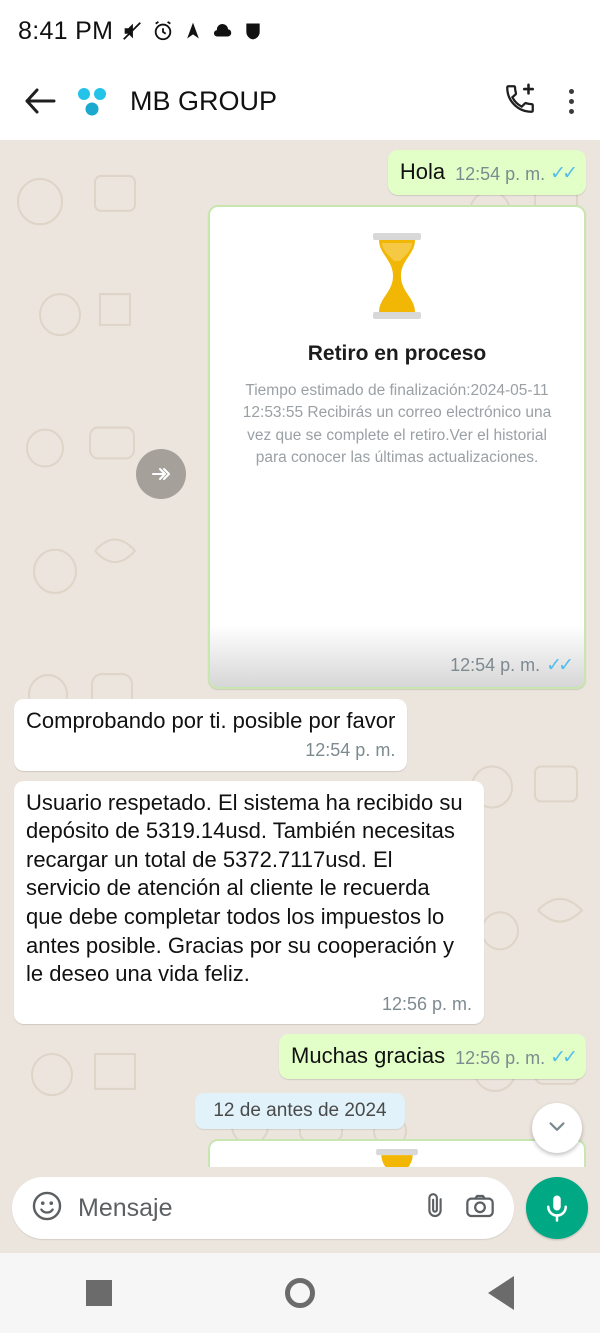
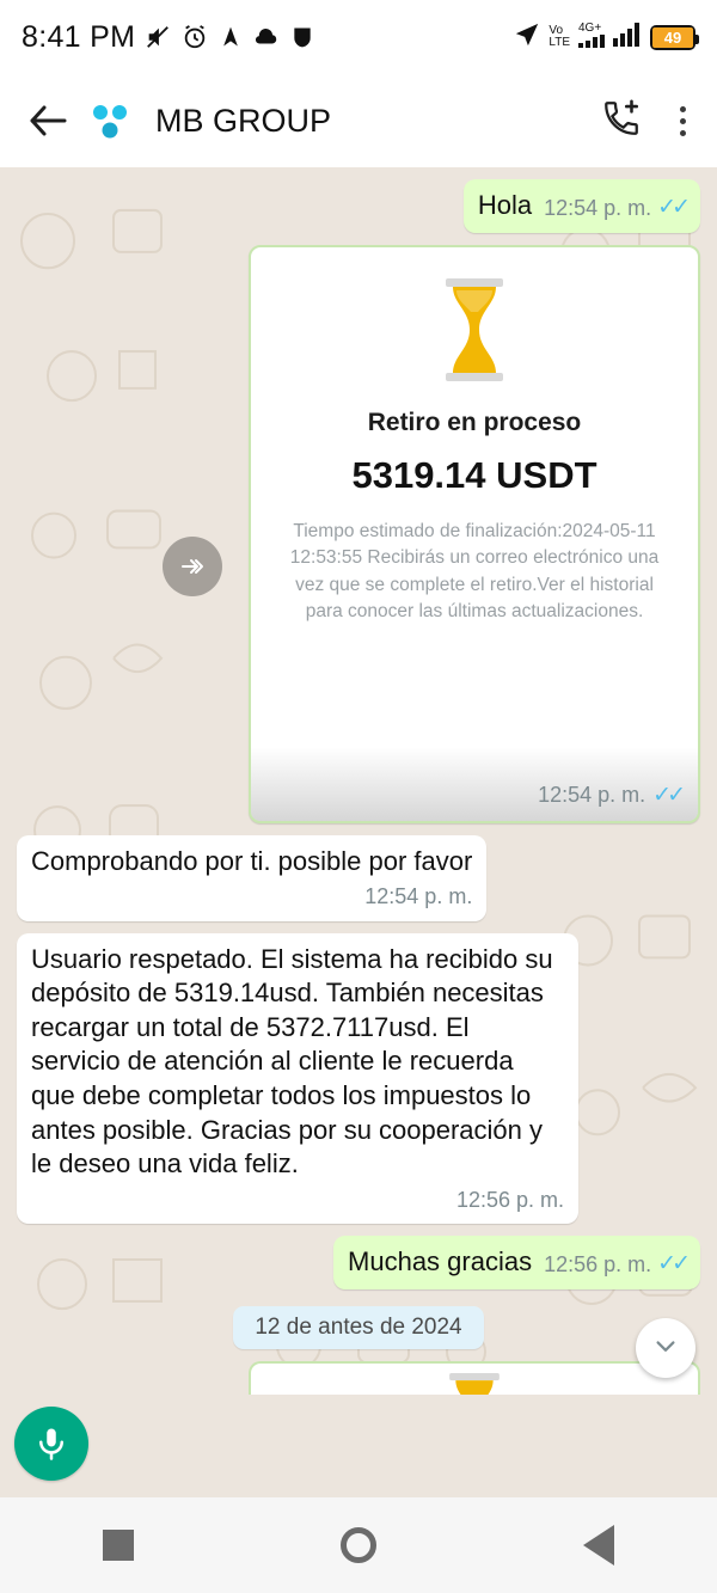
  8:41 PM
+ Vo
+ LTE
+ 4G+
+ 49
  MB GROUP
  Hola
  12:54 p. m.
  ✓✓
  Retiro en proceso
+ 5319.14 USDT
  Tiempo estimado de finalización:2024-05-11 12:53:55 Recibirás un correo electrónico una vez que se complete el retiro.Ver el historial para conocer las últimas actualizaciones.
  12:54 p. m.
  ✓✓
  Comprobando por ti. posible por favor
  12:54 p. m.
  Usuario respetado. El sistema ha recibido su depósito de 5319.14usd. También necesitas recargar un total de 5372.7117usd. El servicio de atención al cliente le recuerda que debe completar todos los impuestos lo antes posible. Gracias por su cooperación y le deseo una vida feliz.
  12:56 p. m.
  Muchas gracias
  12:56 p. m.
  ✓✓
  12 de antes de 2024
- Mensaje
